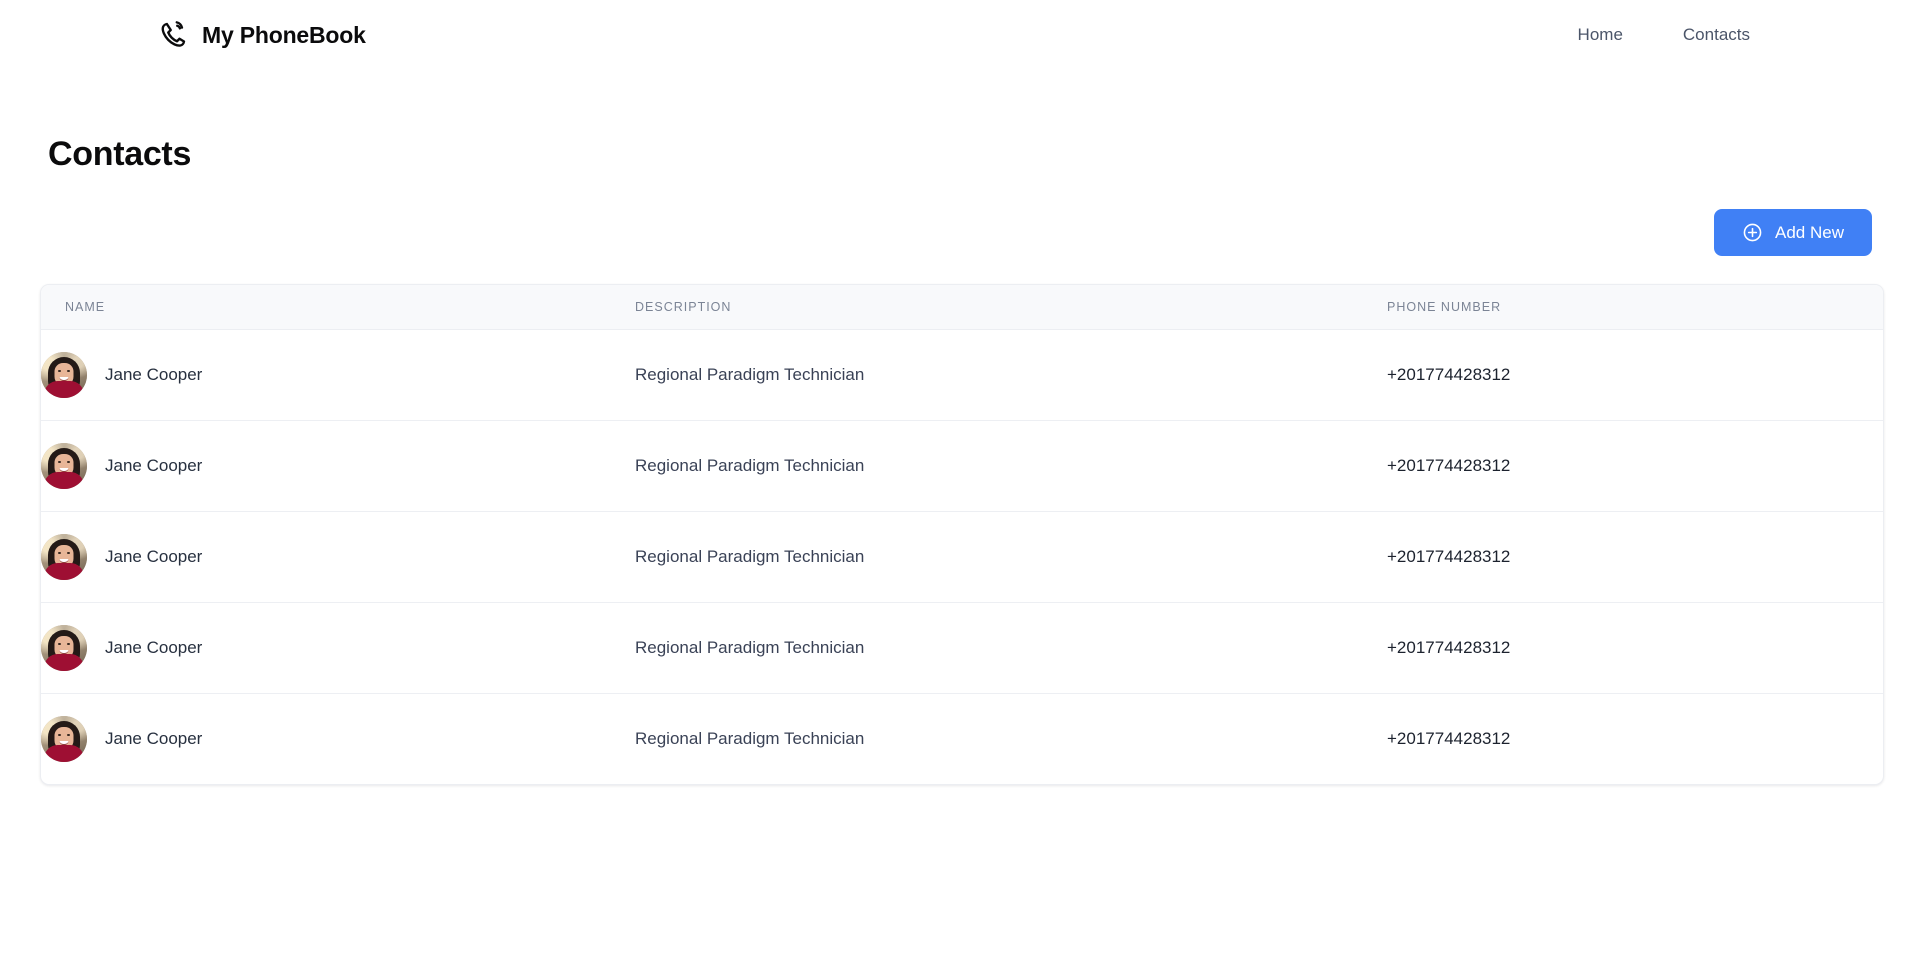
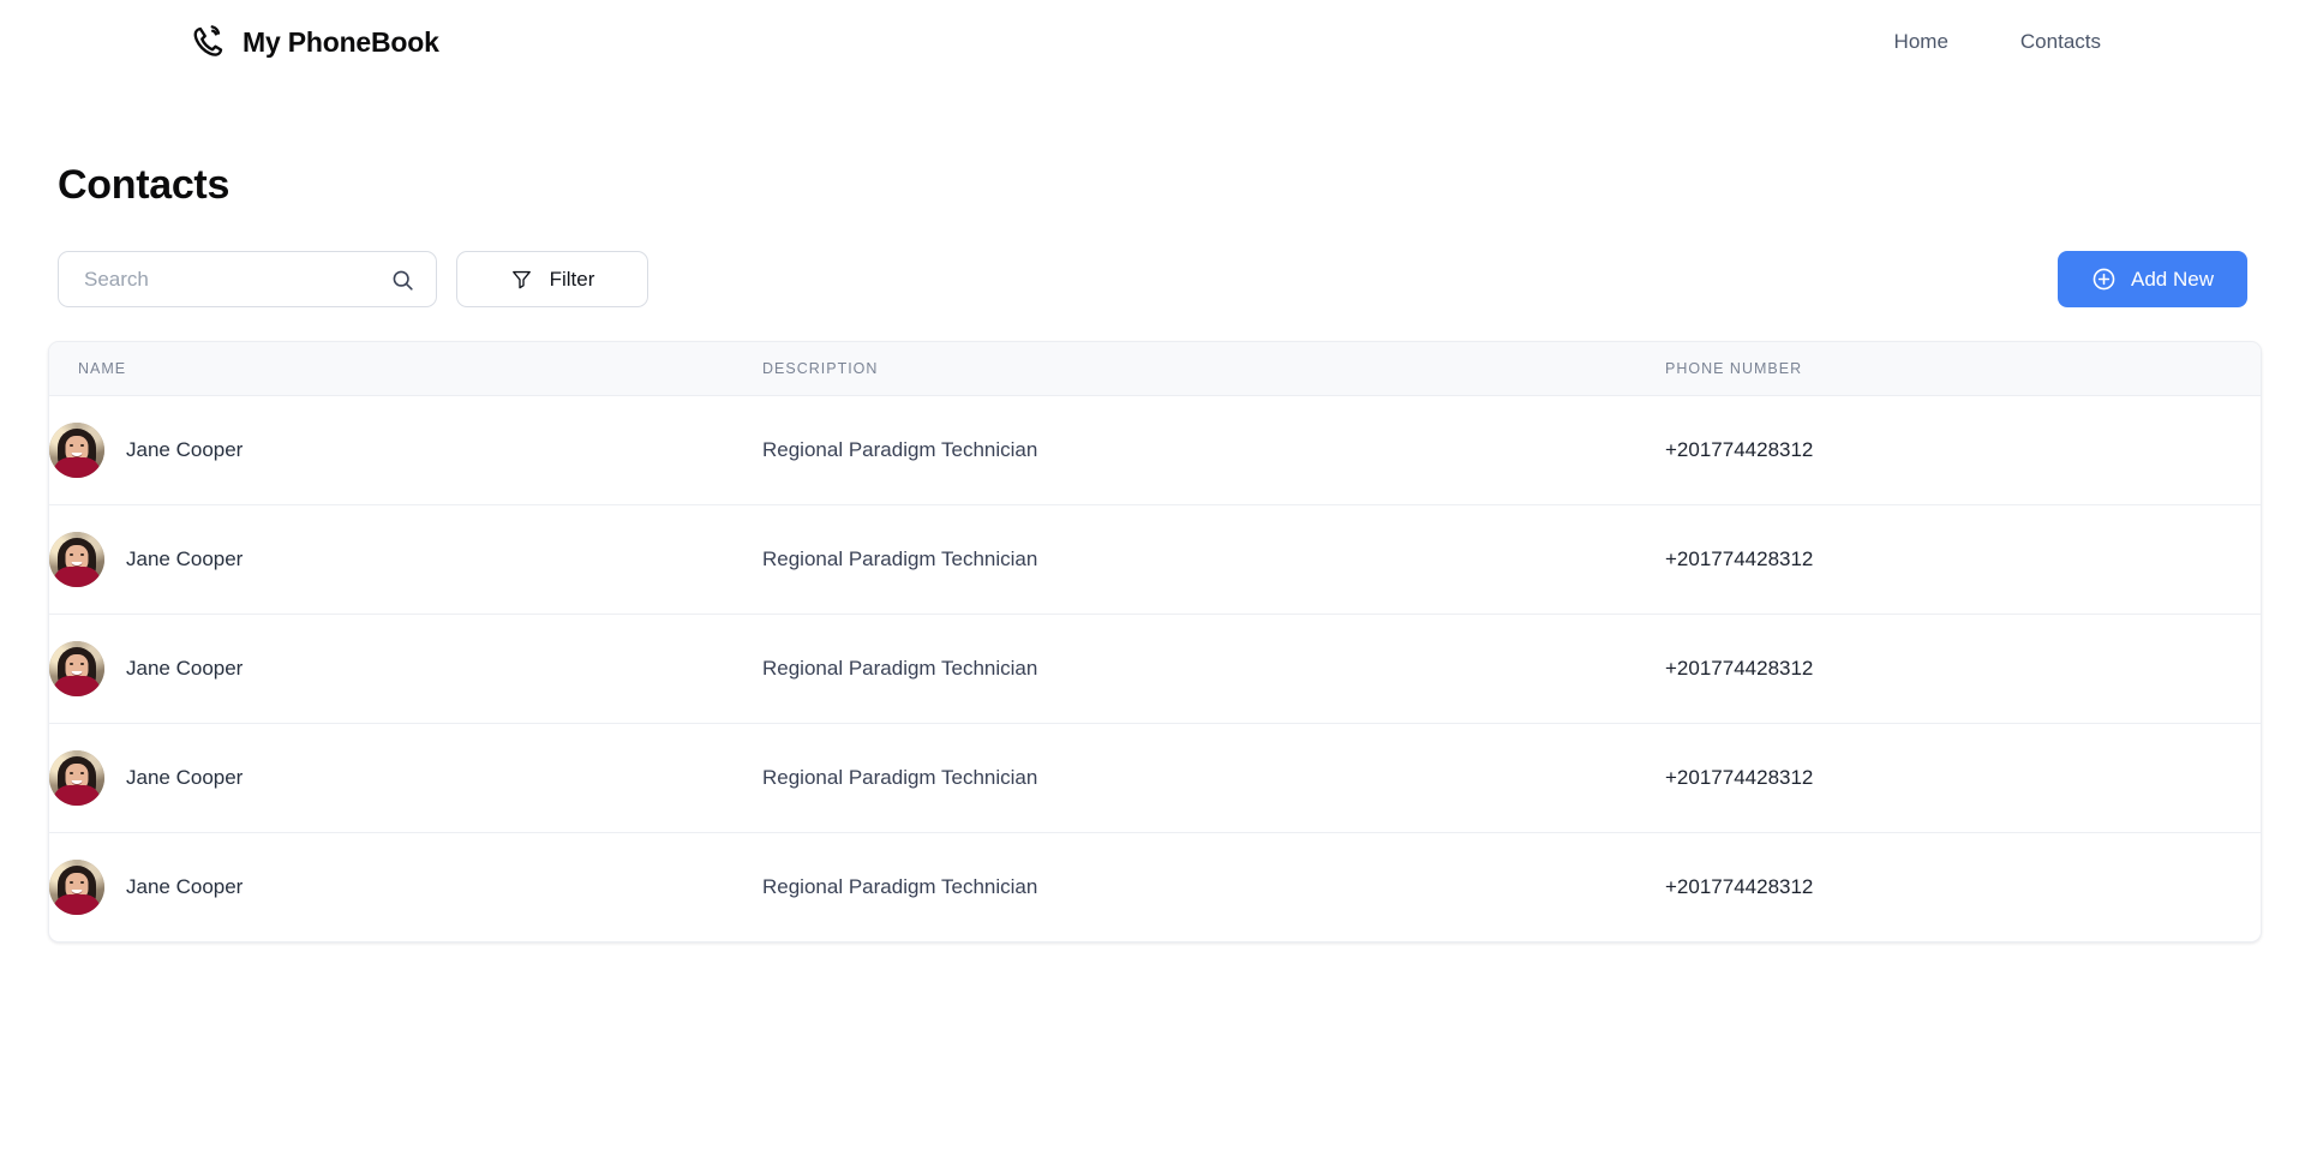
  My PhoneBook
  Home
  Contacts
  Contacts
+ Search
+ Filter
  Add New
  NAME	DESCRIPTION	PHONE NUMBER
  Jane Cooper	Regional Paradigm Technician	+201774428312
  Jane Cooper	Regional Paradigm Technician	+201774428312
  Jane Cooper	Regional Paradigm Technician	+201774428312
  Jane Cooper	Regional Paradigm Technician	+201774428312
  Jane Cooper	Regional Paradigm Technician	+201774428312
